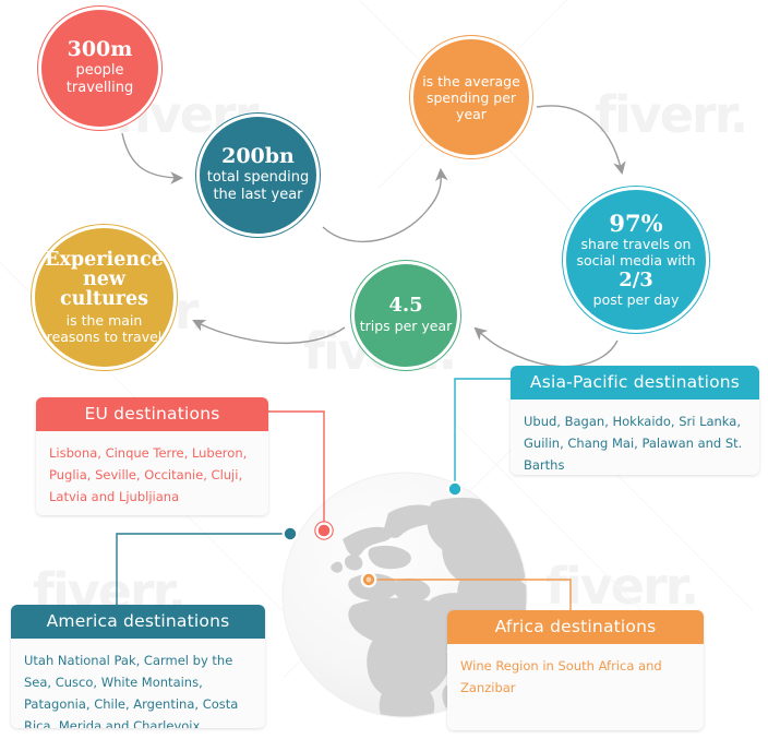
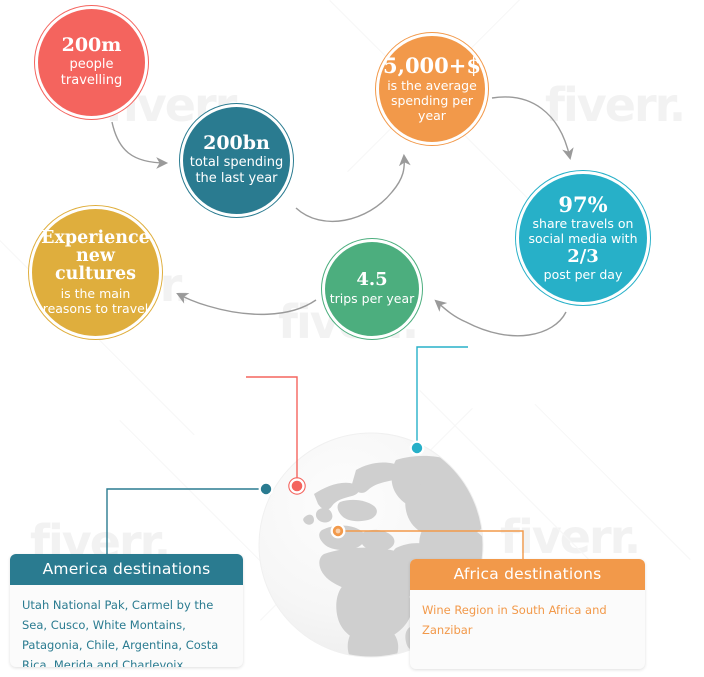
  fiverr.
  fiverr.
  fiverr.
- 300m
+ 200m
  people
  travelling
  200bn
  total spending
  the last year
+ 5,000+$
  is the average
  spending per
  year
  97%
  share travels on
  social media with
  2/3
  post per day
  4.5
  trips per year
  Experience
  new
  cultures
  is the main
  reasons to travel
- EU destinations
- Lisbona, Cinque Terre, Luberon, Puglia, Seville, Occitanie, Cluji, Latvia and Ljubljiana
- Asia-Pacific destinations
- Ubud, Bagan, Hokkaido, Sri Lanka, Guilin, Chang Mai, Palawan and St. Barths
  America destinations
  Utah National Pak, Carmel by the Sea, Cusco, White Montains, Patagonia, Chile, Argentina, Costa Rica, Merida and Charlevoix
  Africa destinations
  Wine Region in South Africa and Zanzibar
